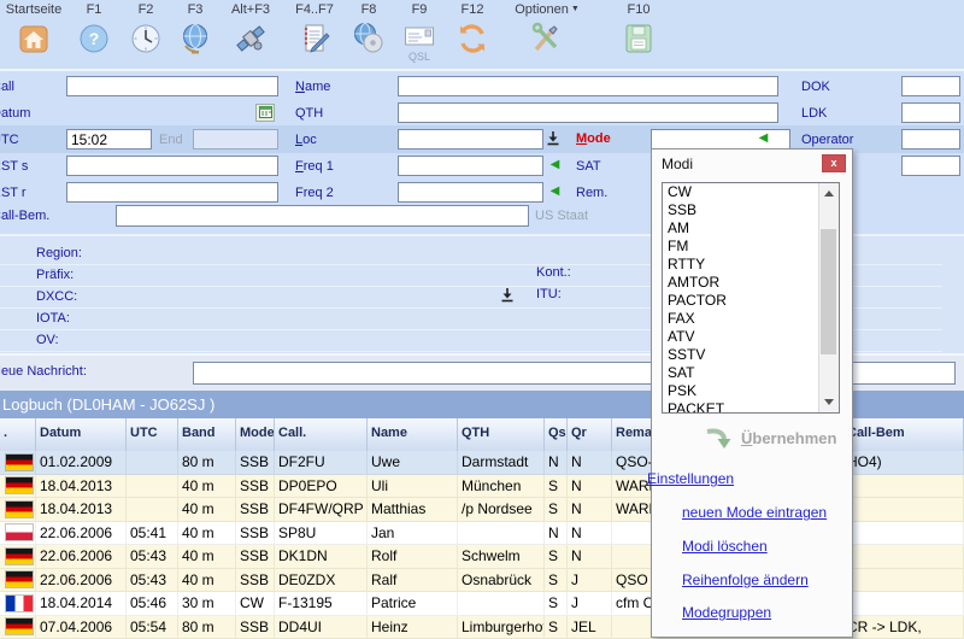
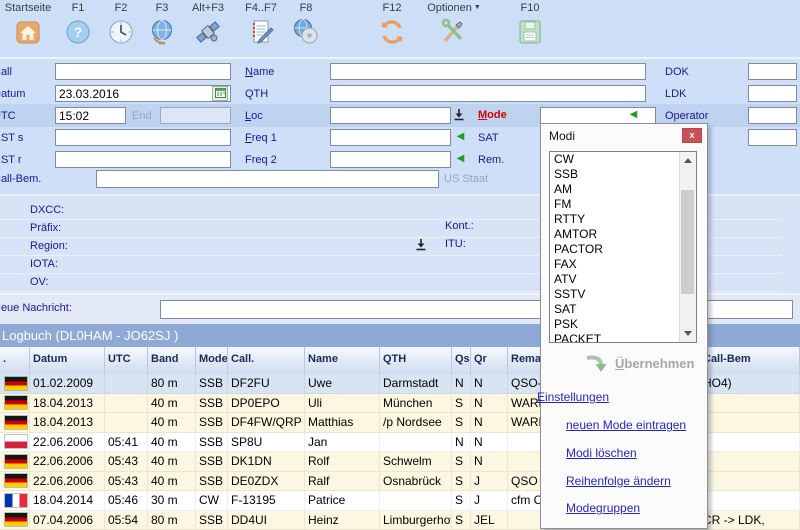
  Startseite
  F1
  ?
  F2
  F3
  Alt+F3
  F4..F7
  F8
- F9
- QSL
  F12
  Optionen
  F10
  all
  Name
  DOK
  atum
+ 23.03.2016
  QTH
  LDK
  15:02
  End
  Loc
  Mode
  ◀
  Operator
  ST s
  Freq 1
  ◀
  SAT
  ST r
  Freq 2
  ◀
  Rem.
  all-Bem.
  US Staat
- Region:
+ DXCC:
  Präfix:
- DXCC:
+ Region:
  IOTA:
  OV:
  Kont.:
  ITU:
  eue Nachricht:
  Logbuch (DL0HAM - JO62SJ )
  .
  Datum
  UTC
  Band
  Mode
  Call.
  Name
  QTH
  Qs
  Qr
  Rema
  all-Bem
  01.02.2009
  80 m
  SSB
  DF2FU
  Uwe
  Darmstadt
  N
  N
  QSO
  O4)
  18.04.2013
  40 m
  SSB
  DP0EPO
  Uli
  München
  S
  N
  WAR
  18.04.2013
  40 m
  SSB
  DF4FW/QRP
  Matthias
  /p Nordsee
  S
  N
  WAR
  22.06.2006
  05:41
  40 m
  SSB
  SP8U
  Jan
  N
  N
  22.06.2006
  05:43
  40 m
  SSB
  DK1DN
  Rolf
  Schwelm
  S
  N
  22.06.2006
  05:43
  40 m
  SSB
  DE0ZDX
  Ralf
  Osnabrück
  S
  J
  QSO
  18.04.2014
  05:46
  30 m
  CW
  F-13195
  Patrice
  S
  J
  cfm C
  07.04.2006
  05:54
  80 m
  SSB
  DD4UI
  Heinz
  Limburgerho
  S
  JEL
  R -> LDK,
  Modi
  x
  CW
  SSB
  AM
  FM
  RTTY
  AMTOR
  PACTOR
  FAX
  ATV
  SSTV
  SAT
  PSK
  PACKET
  Übernehmen
  Einstellungen
  neuen Mode eintragen
  Modi löschen
  Reihenfolge ändern
  Modegruppen
